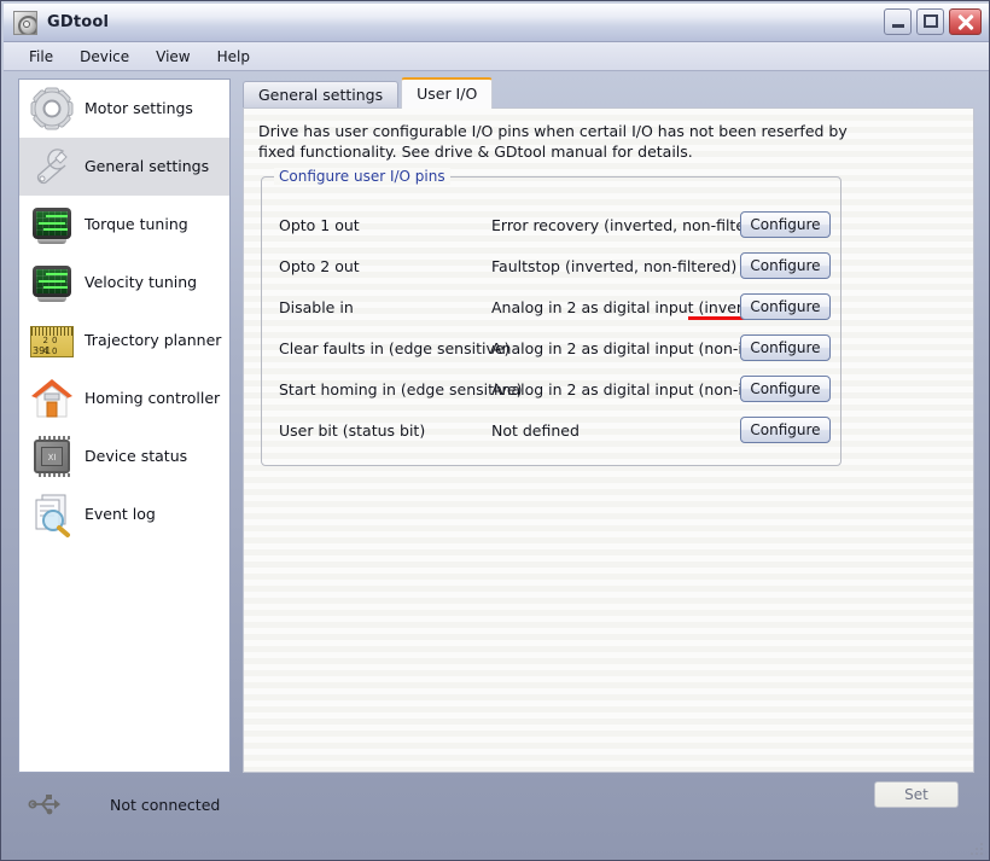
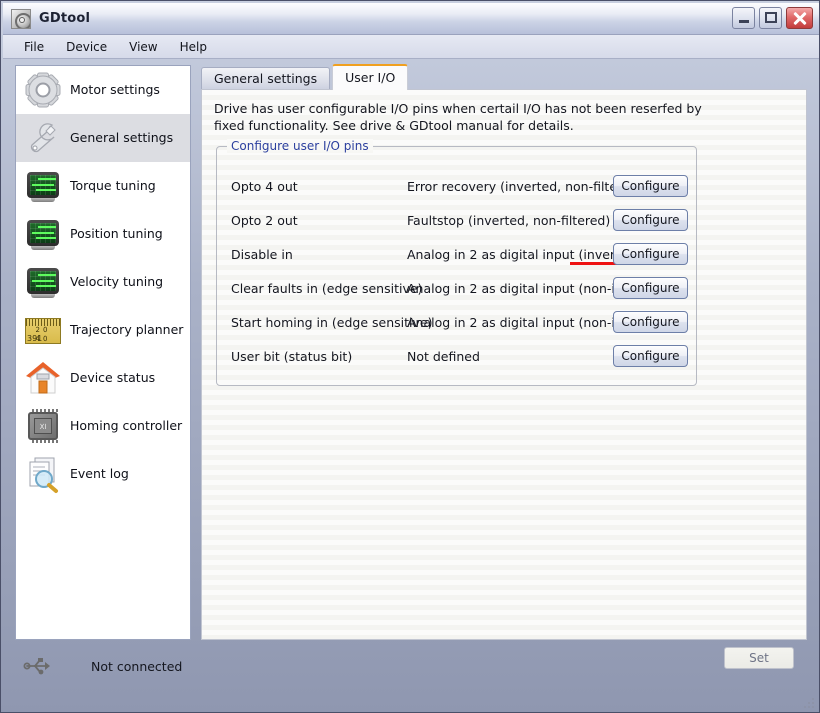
  GDtool
  File
  Device
  View
  Help
  Motor settings
  General settings
  Torque tuning
+ Position tuning
  Velocity tuning
  20 40
  391
  Trajectory planner
- Homing controller
+ Device status
  XI
- Device status
+ Homing controller
  Event log
  General settings
  User I/O
  Drive has user configurable I/O pins when certail I/O has not been reserfed by fixed functionality. See drive & GDtool manual for details.
  Configure user I/O pins
- Opto 1 out
+ Opto 4 out
  Error recovery (inverted, non-filt
  Configure
  Opto 2 out
  Faultstop (inverted, non-filtered)
  Configure
  Disable in
  Analog in 2 as digital input (inve
  Configure
  Clear faults in (edge sensitive)
  Analog in 2 as digital input (non-
  Configure
  Start homing in (edge sensitive)
  Analog in 2 as digital input (non-
  Configure
  User bit (status bit)
  Not defined
  Configure
  Not connected
  Set
